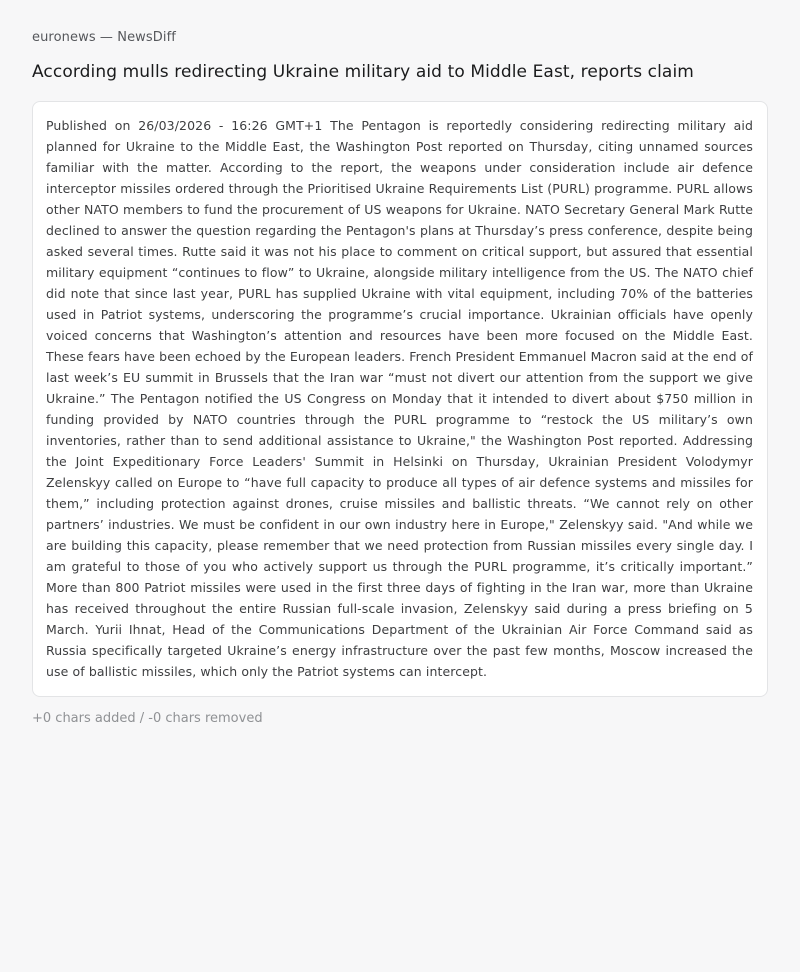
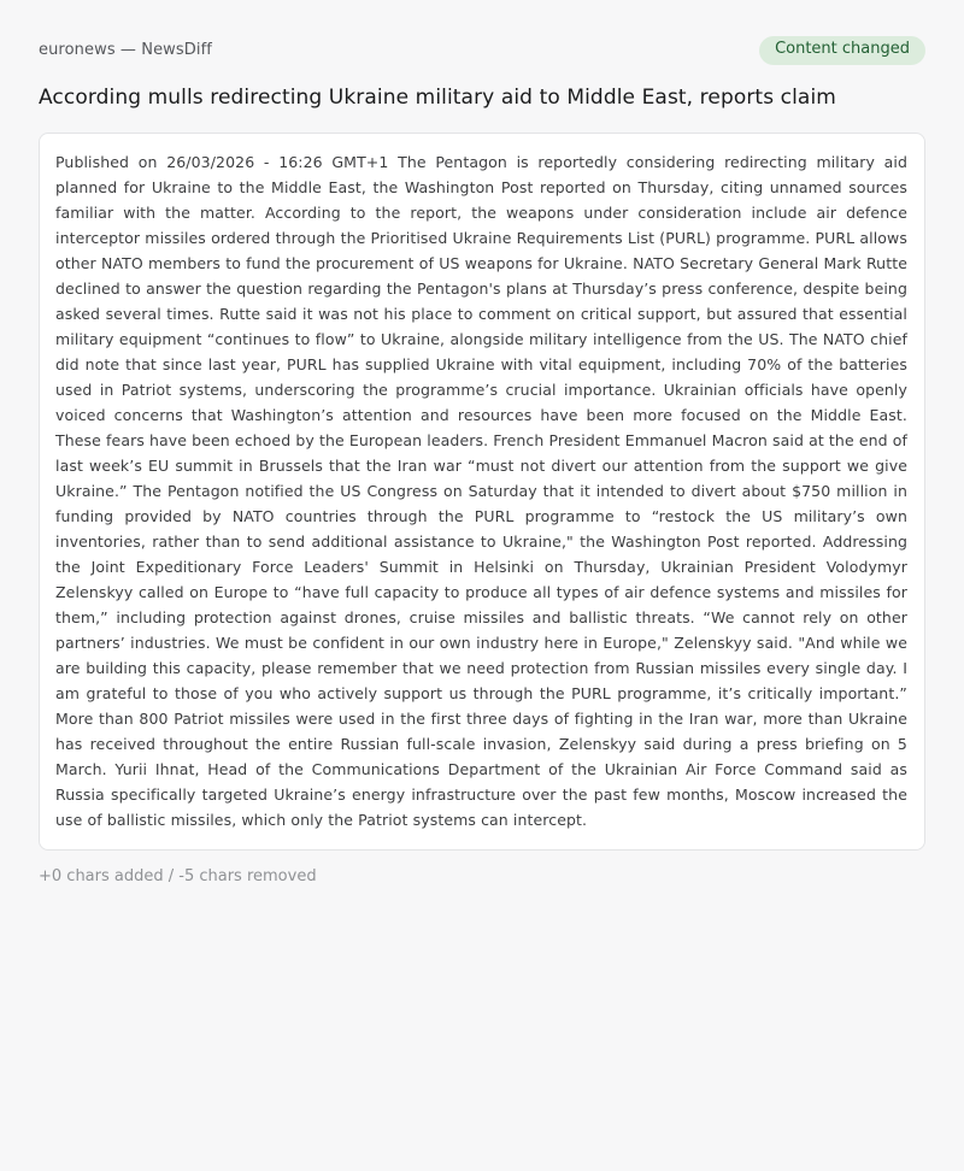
  euronews — NewsDiff
+ Content changed
  According mulls redirecting Ukraine military aid to Middle East, reports claim
- Published on 26/03/2026 - 16:26 GMT+1 The Pentagon is reportedly considering redirecting military aid planned for Ukraine to the Middle East, the Washington Post reported on Thursday, citing unnamed sources familiar with the matter. According to the report, the weapons under consideration include air defence interceptor missiles ordered through the Prioritised Ukraine Requirements List (PURL) programme. PURL allows other NATO members to fund the procurement of US weapons for Ukraine. NATO Secretary General Mark Rutte declined to answer the question regarding the Pentagon's plans at Thursday’s press conference, despite being asked several times. Rutte said it was not his place to comment on critical support, but assured that essential military equipment “continues to flow” to Ukraine, alongside military intelligence from the US. The NATO chief did note that since last year, PURL has supplied Ukraine with vital equipment, including 70% of the batteries used in Patriot systems, underscoring the programme’s crucial importance. Ukrainian officials have openly voiced concerns that Washington’s attention and resources have been more focused on the Middle East. These fears have been echoed by the European leaders. French President Emmanuel Macron said at the end of last week’s EU summit in Brussels that the Iran war “must not divert our attention from the support we give Ukraine.” The Pentagon notified the US Congress on Monday that it intended to divert about $750 million in funding provided by NATO countries through the PURL programme to “restock the US military’s own inventories, rather than to send additional assistance to Ukraine," the Washington Post reported. Addressing the Joint Expeditionary Force Leaders' Summit in Helsinki on Thursday, Ukrainian President Volodymyr Zelenskyy called on Europe to “have full capacity to produce all types of air defence systems and missiles for them,” including protection against drones, cruise missiles and ballistic threats. “We cannot rely on other partners’ industries. We must be confident in our own industry here in Europe," Zelenskyy said. "And while we are building this capacity, please remember that we need protection from Russian missiles every single day. I am grateful to those of you who actively support us through the PURL programme, it’s critically important.” More than 800 Patriot missiles were used in the first three days of fighting in the Iran war, more than Ukraine has received throughout the entire Russian full-scale invasion, Zelenskyy said during a press briefing on 5 March. Yurii Ihnat, Head of the Communications Department of the Ukrainian Air Force Command said as Russia specifically targeted Ukraine’s energy infrastructure over the past few months, Moscow increased the use of ballistic missiles, which only the Patriot systems can intercept.
+ Published on 26/03/2026 - 16:26 GMT+1 The Pentagon is reportedly considering redirecting military aid planned for Ukraine to the Middle East, the Washington Post reported on Thursday, citing unnamed sources familiar with the matter. According to the report, the weapons under consideration include air defence interceptor missiles ordered through the Prioritised Ukraine Requirements List (PURL) programme. PURL allows other NATO members to fund the procurement of US weapons for Ukraine. NATO Secretary General Mark Rutte declined to answer the question regarding the Pentagon's plans at Thursday’s press conference, despite being asked several times. Rutte said it was not his place to comment on critical support, but assured that essential military equipment “continues to flow” to Ukraine, alongside military intelligence from the US. The NATO chief did note that since last year, PURL has supplied Ukraine with vital equipment, including 70% of the batteries used in Patriot systems, underscoring the programme’s crucial importance. Ukrainian officials have openly voiced concerns that Washington’s attention and resources have been more focused on the Middle East. These fears have been echoed by the European leaders. French President Emmanuel Macron said at the end of last week’s EU summit in Brussels that the Iran war “must not divert our attention from the support we give Ukraine.” The Pentagon notified the US Congress on Saturday that it intended to divert about $750 million in funding provided by NATO countries through the PURL programme to “restock the US military’s own inventories, rather than to send additional assistance to Ukraine," the Washington Post reported. Addressing the Joint Expeditionary Force Leaders' Summit in Helsinki on Thursday, Ukrainian President Volodymyr Zelenskyy called on Europe to “have full capacity to produce all types of air defence systems and missiles for them,” including protection against drones, cruise missiles and ballistic threats. “We cannot rely on other partners’ industries. We must be confident in our own industry here in Europe," Zelenskyy said. "And while we are building this capacity, please remember that we need protection from Russian missiles every single day. I am grateful to those of you who actively support us through the PURL programme, it’s critically important.” More than 800 Patriot missiles were used in the first three days of fighting in the Iran war, more than Ukraine has received throughout the entire Russian full-scale invasion, Zelenskyy said during a press briefing on 5 March. Yurii Ihnat, Head of the Communications Department of the Ukrainian Air Force Command said as Russia specifically targeted Ukraine’s energy infrastructure over the past few months, Moscow increased the use of ballistic missiles, which only the Patriot systems can intercept.
- +0 chars added / -0 chars removed
+ +0 chars added / -5 chars removed
